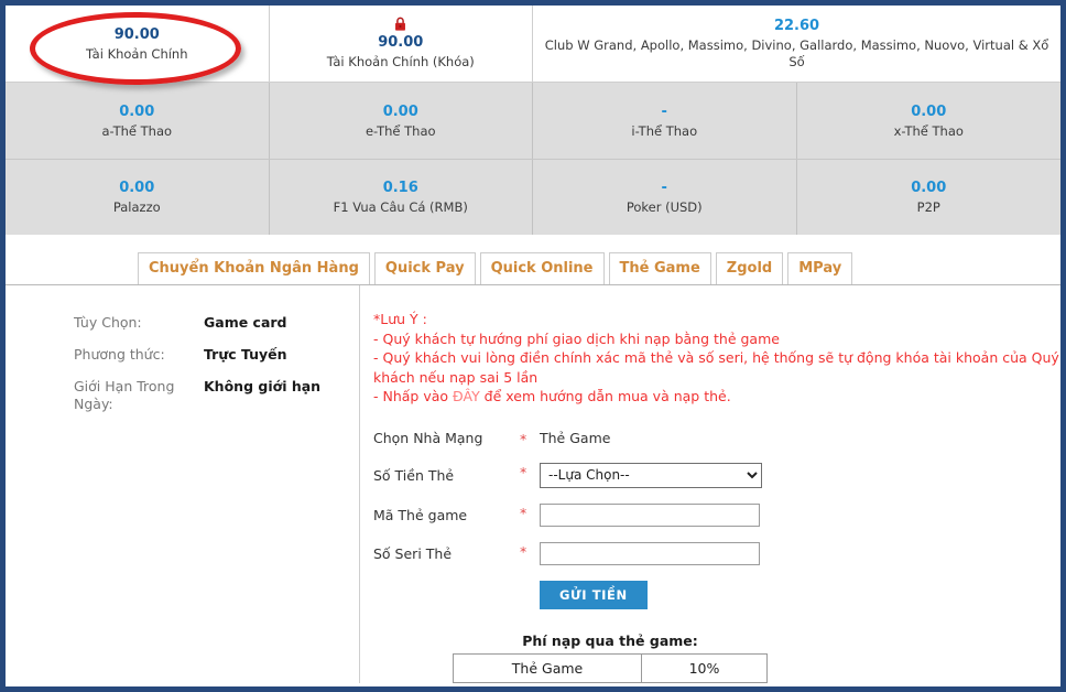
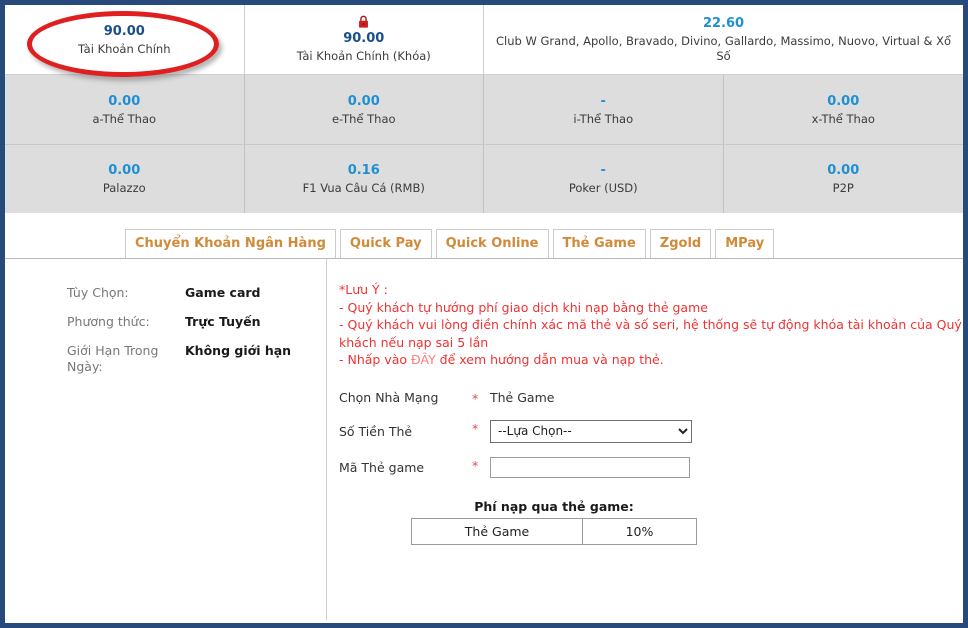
  90.00
  Tài Khoản Chính
  90.00
  Tài Khoản Chính (Khóa)
  22.60
- Club W Grand, Apollo, Massimo, Divino, Gallardo, Massimo, Nuovo, Virtual & Xổ Số
+ Club W Grand, Apollo, Bravado, Divino, Gallardo, Massimo, Nuovo, Virtual & Xổ Số
  0.00
  a-Thể Thao
  0.00
  e-Thể Thao
  -
  i-Thể Thao
  0.00
  x-Thể Thao
  0.00
  Palazzo
  0.16
  F1 Vua Câu Cá (RMB)
  -
  Poker (USD)
  0.00
  P2P
  Chuyển Khoản Ngân Hàng
  Quick Pay
  Quick Online
  Thẻ Game
  Zgold
  MPay
  Tùy Chọn:	Game card
  Phương thức:	Trực Tuyến
  Giới Hạn Trong Ngày:	Không giới hạn
  *Lưu Ý :
  - Quý khách tự hướng phí giao dịch khi nạp bằng thẻ game
  - Quý khách vui lòng điền chính xác mã thẻ và số seri, hệ thống sẽ tự động khóa tài khoản của Quý khách nếu nạp sai 5 lần
  - Nhấp vào ĐÂY để xem hướng dẫn mua và nạp thẻ.
  Chọn Nhà Mạng	*	Thẻ Game
  Số Tiền Thẻ	*	--Lựa Chọn--
  Mã Thẻ game	*
- Số Seri Thẻ	*
- 		GỬI TIỀN
  Phí nạp qua thẻ game:
  Thẻ Game	10%
